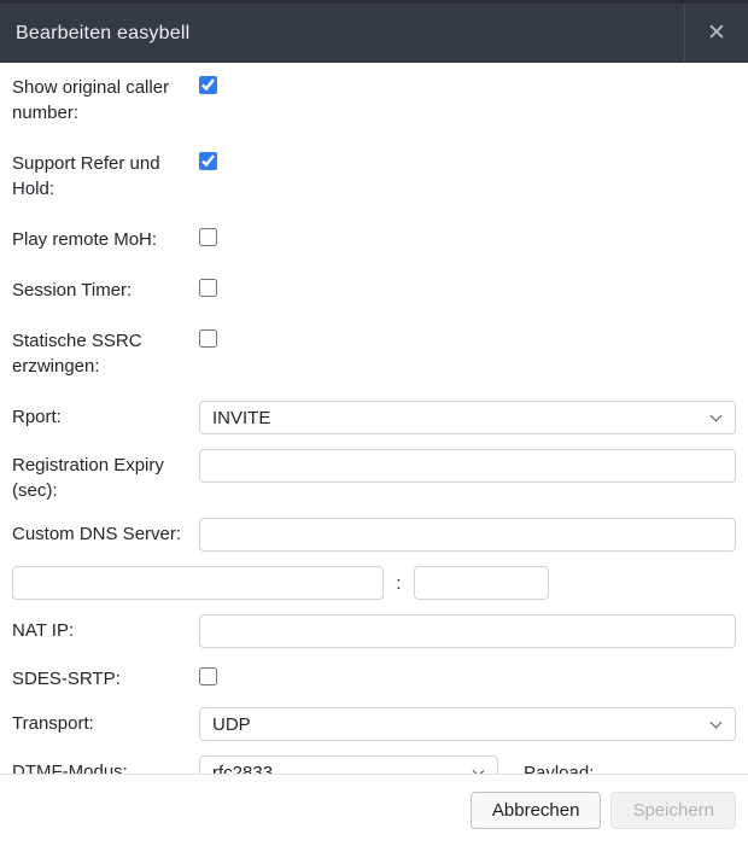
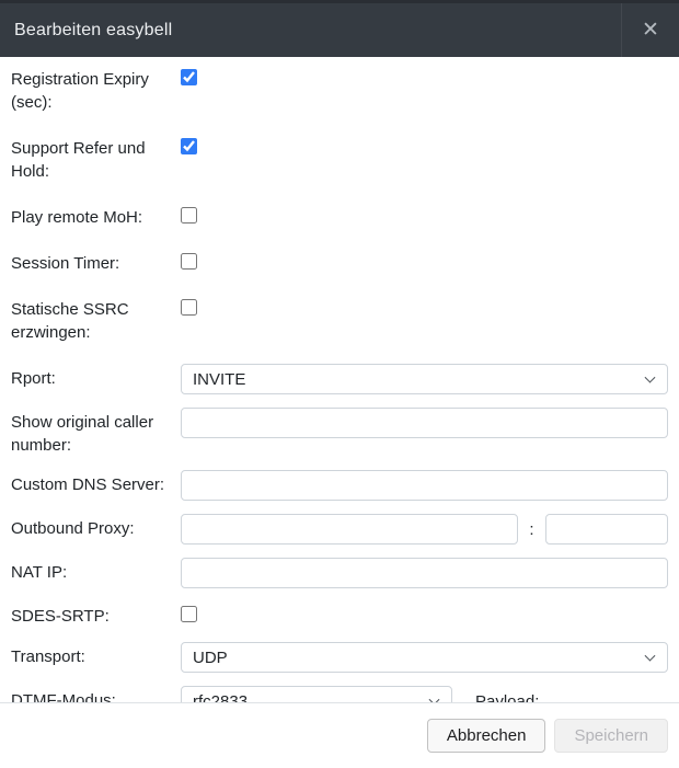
  Bearbeiten easybell
  ✕
- Show original caller number:
+ Registration Expiry (sec):
  Support Refer und Hold:
  Play remote MoH:
  Session Timer:
  Statische SSRC erzwingen:
  Rport:
  INVITE
- Registration Expiry (sec):
+ Show original caller number:
  Custom DNS Server:
+ Outbound Proxy:
  :
  NAT IP:
  SDES-SRTP:
  Transport:
  UDP
  DTMF-Modus:
  rfc2833
  Payload:
  Abbrechen
  Speichern
